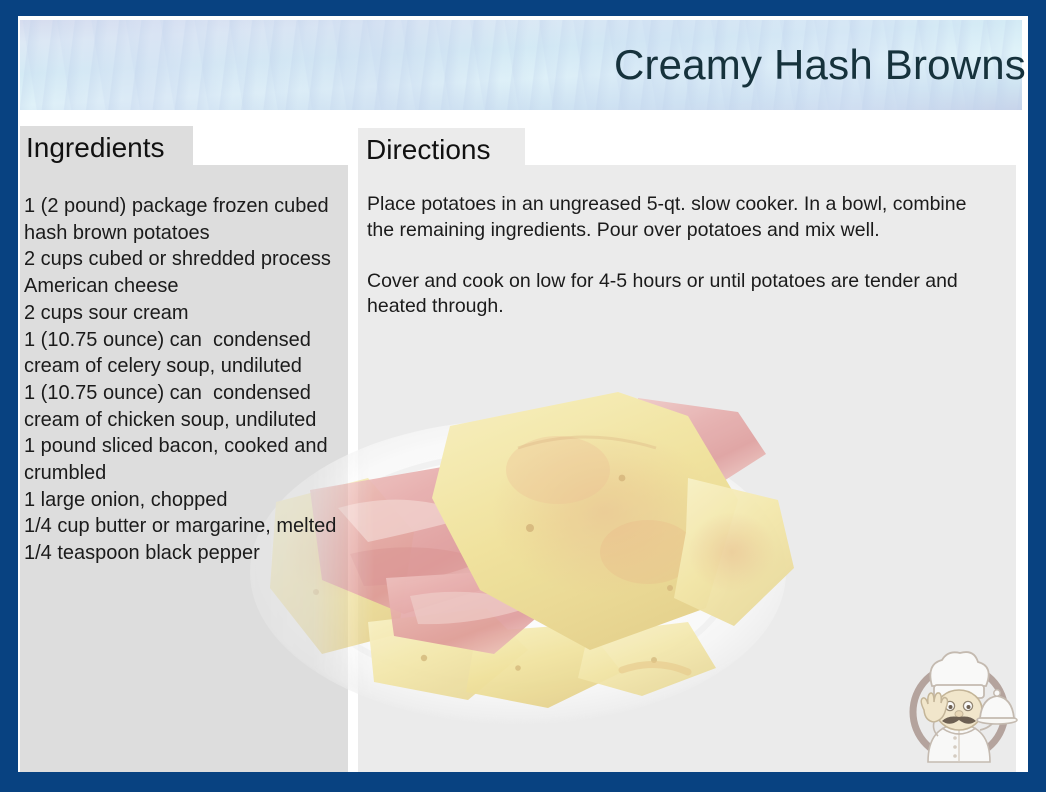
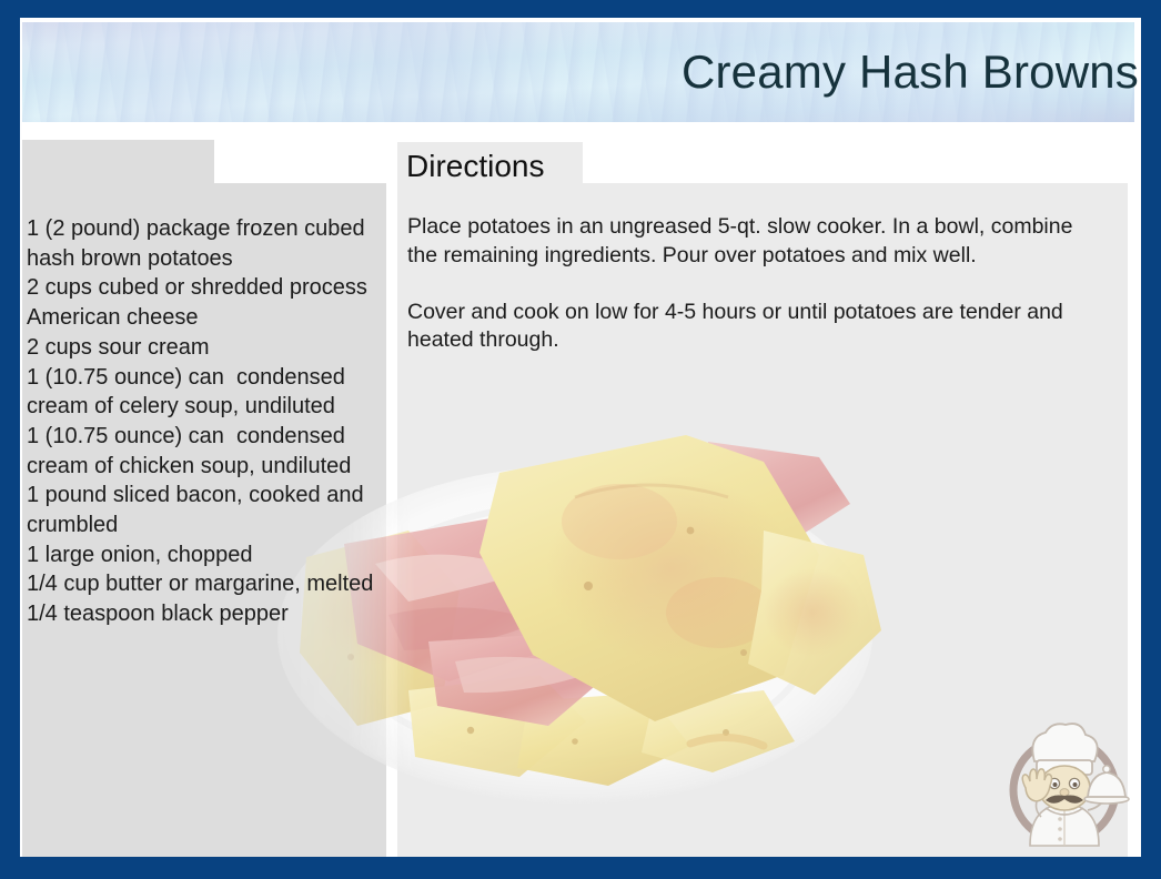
  Creamy Hash Browns
- Ingredients
  1 (2 pound) package frozen cubed hash brown potatoes
  2 cups cubed or shredded process American cheese
  2 cups sour cream
  1 (10.75 ounce) can condensed cream of celery soup, undiluted
  1 (10.75 ounce) can condensed cream of chicken soup, undiluted
  1 pound sliced bacon, cooked and crumbled
  1 large onion, chopped
  1/4 cup butter or margarine, melted
  1/4 teaspoon black pepper
  Directions
  Place potatoes in an ungreased 5-qt. slow cooker. In a bowl, combine the remaining ingredients. Pour over potatoes and mix well.
  Cover and cook on low for 4-5 hours or until potatoes are tender and heated through.
